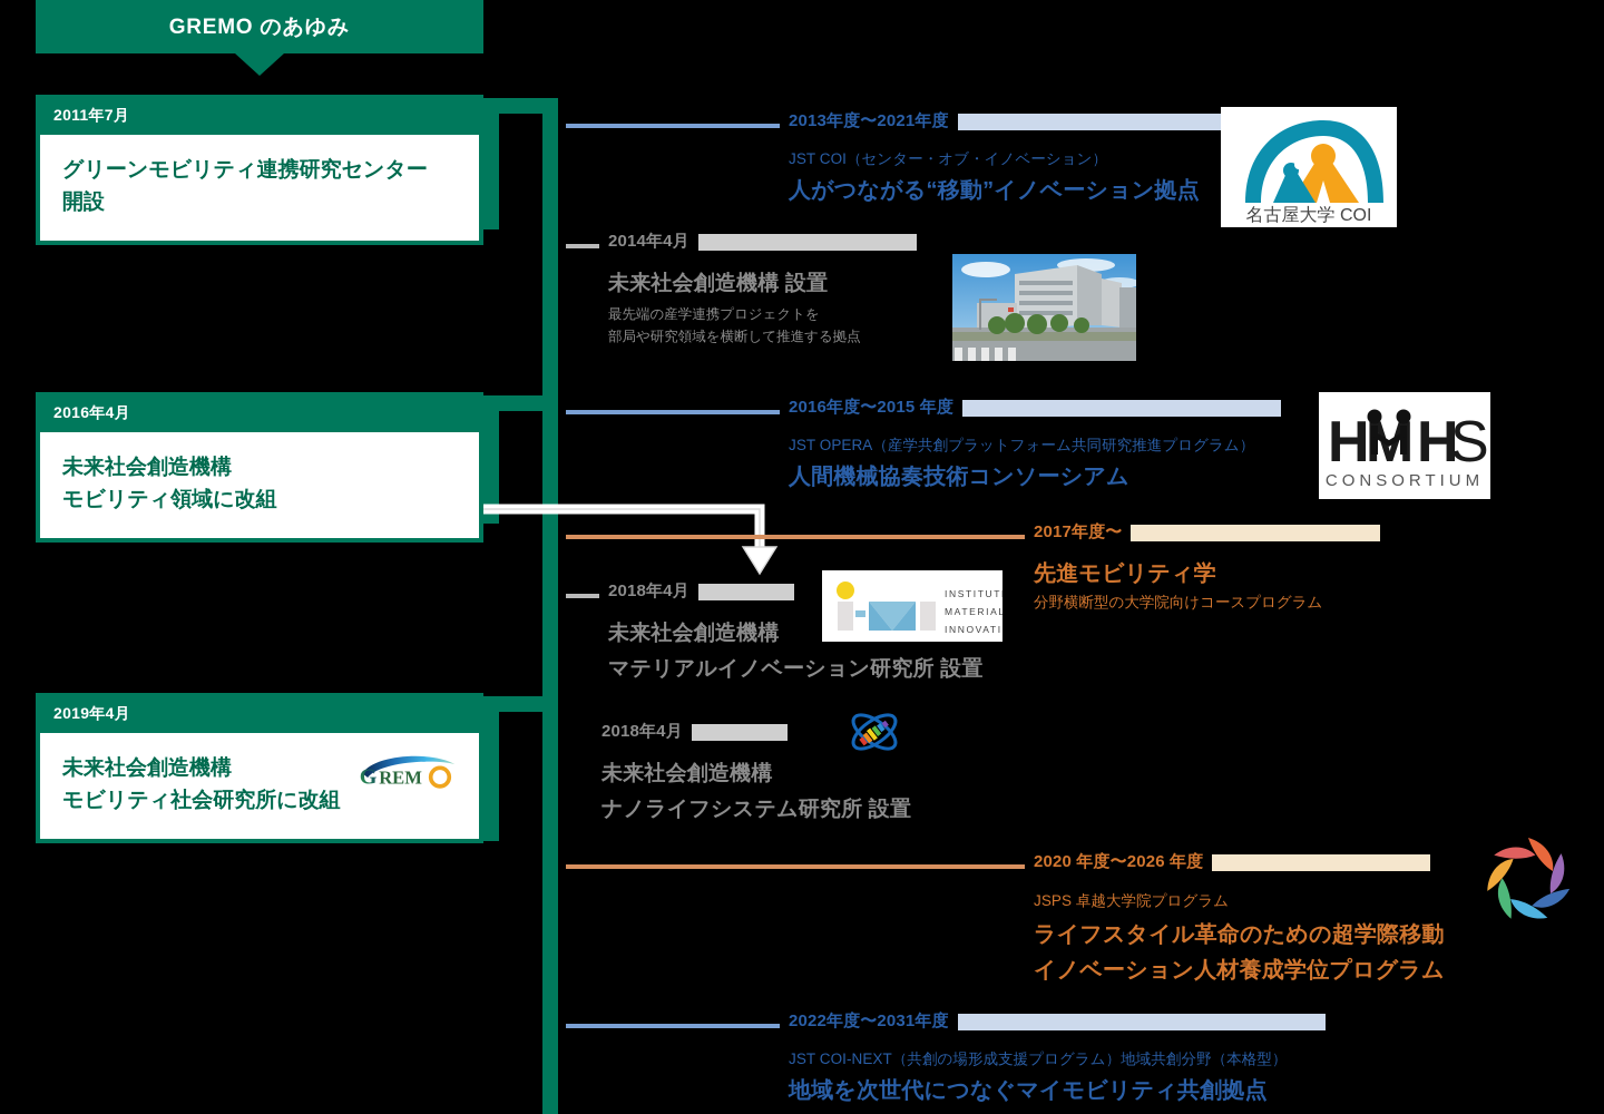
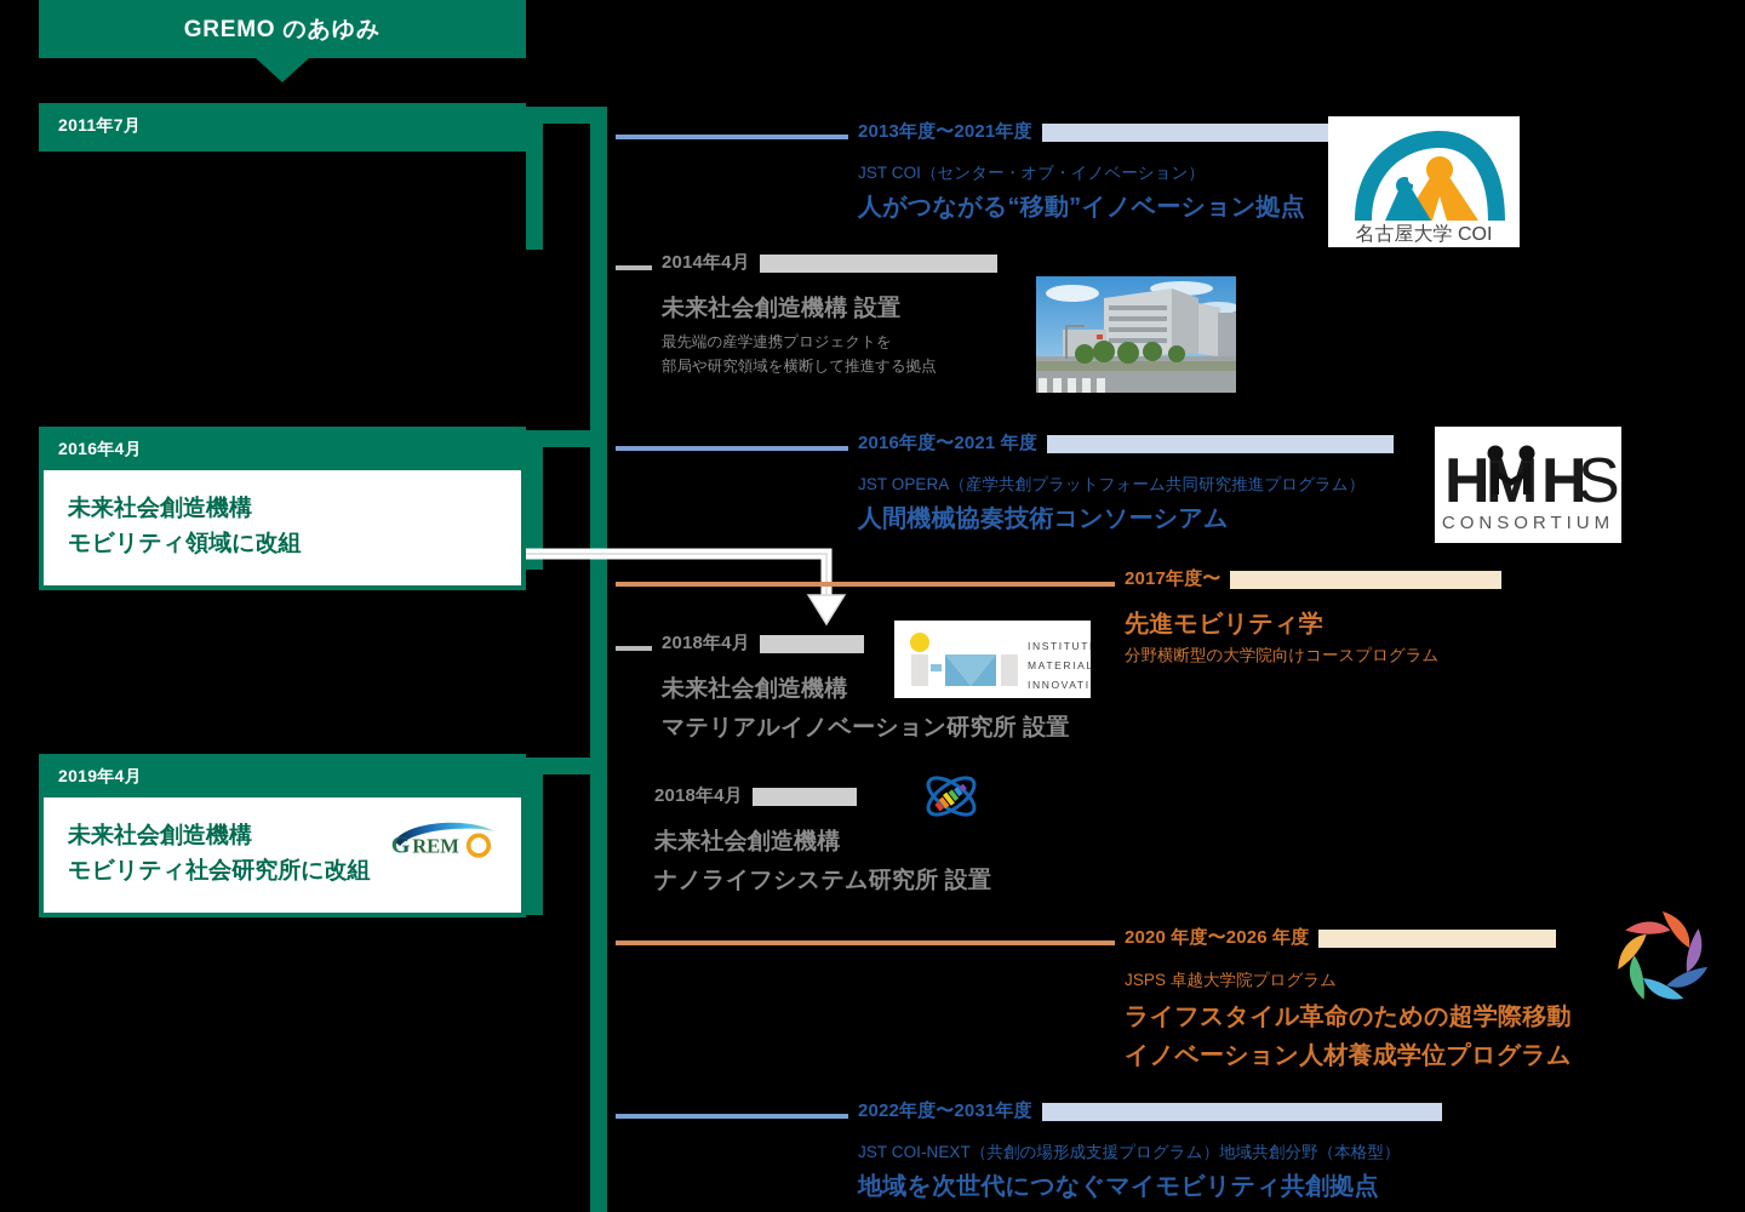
  GREMO のあゆみ
  2011年7月
- グリーンモビリティ連携研究センター
- 開設
  2016年4月
  未来社会創造機構
  モビリティ領域に改組
  2019年4月
  未来社会創造機構
  モビリティ社会研究所に改組
  G
  REM
  2013年度〜2021年度
  JST COI（センター・オブ・イノベーション）
  人がつながる“移動”イノベーション拠点
  名古屋大学 COI
  2014年4月
  未来社会創造機構 設置
  最先端の産学連携プロジェクトを
  部局や研究領域を横断して推進する拠点
- 2016年度〜2015 年度
+ 2016年度〜2021 年度
  JST OPERA（産学共創プラットフォーム共同研究推進プログラム）
  人間機械協奏技術コンソーシアム
  H
  H
  S
  CONSORTIUM
  2017年度〜
  先進モビリティ学
  分野横断型の大学院向けコースプログラム
  2018年4月
  未来社会創造機構
  マテリアルイノベーション研究所 設置
  INSTITUT
  MATERIAL
  INNOVATI
  2018年4月
  未来社会創造機構
  ナノライフシステム研究所 設置
  2020 年度〜2026 年度
  JSPS 卓越大学院プログラム
  ライフスタイル革命のための超学際移動
  イノベーション人材養成学位プログラム
  2022年度〜2031年度
  JST COI-NEXT（共創の場形成支援プログラム）地域共創分野（本格型）
  地域を次世代につなぐマイモビリティ共創拠点
